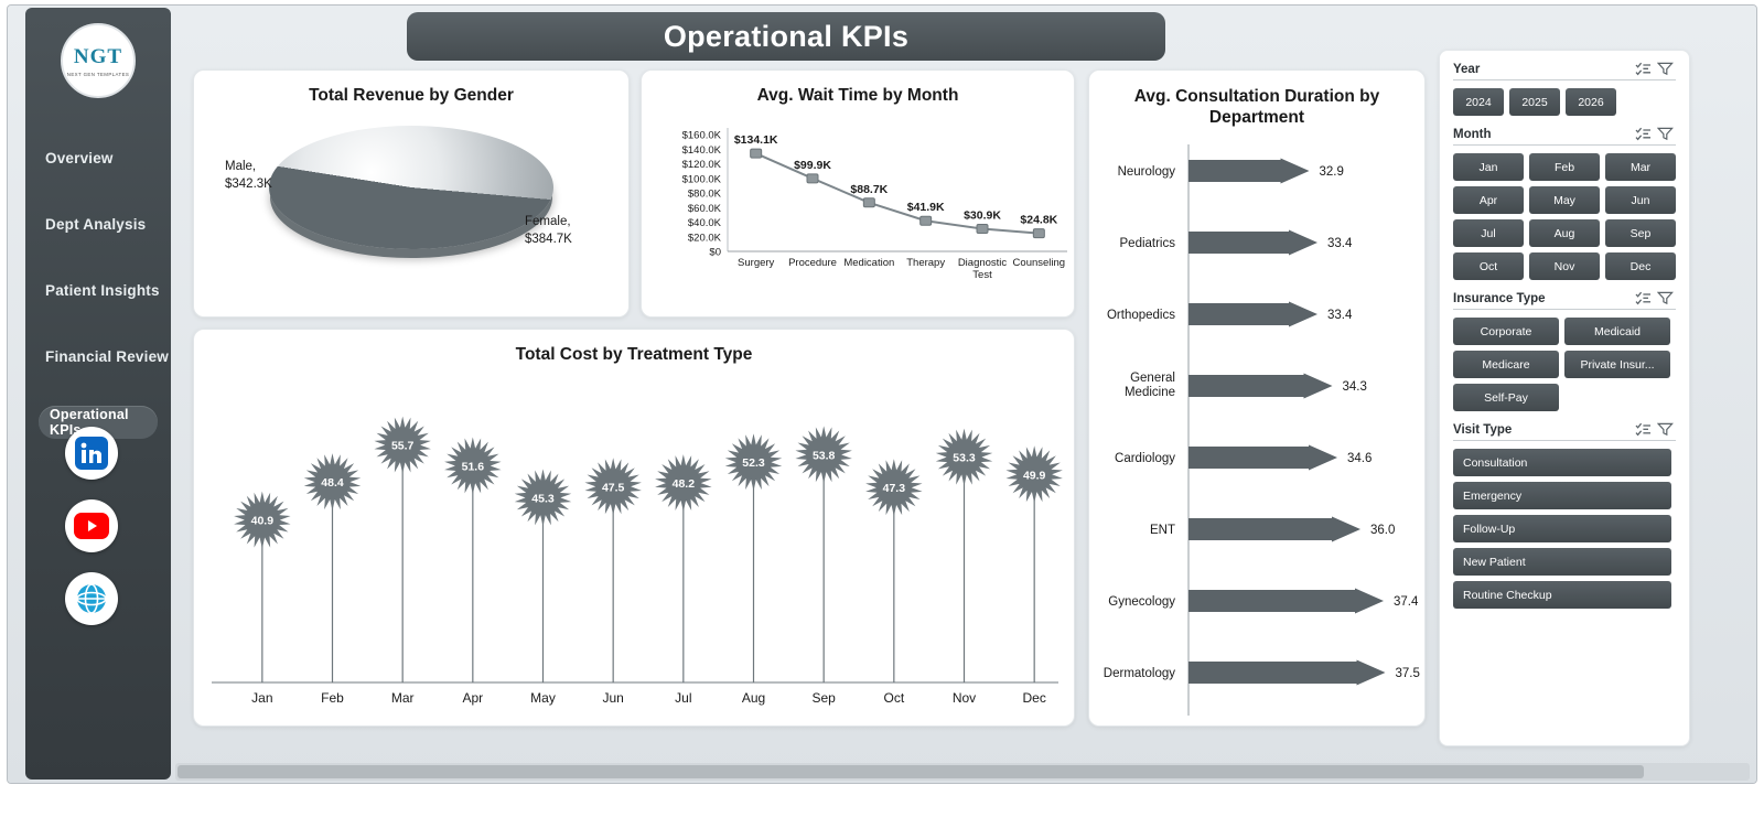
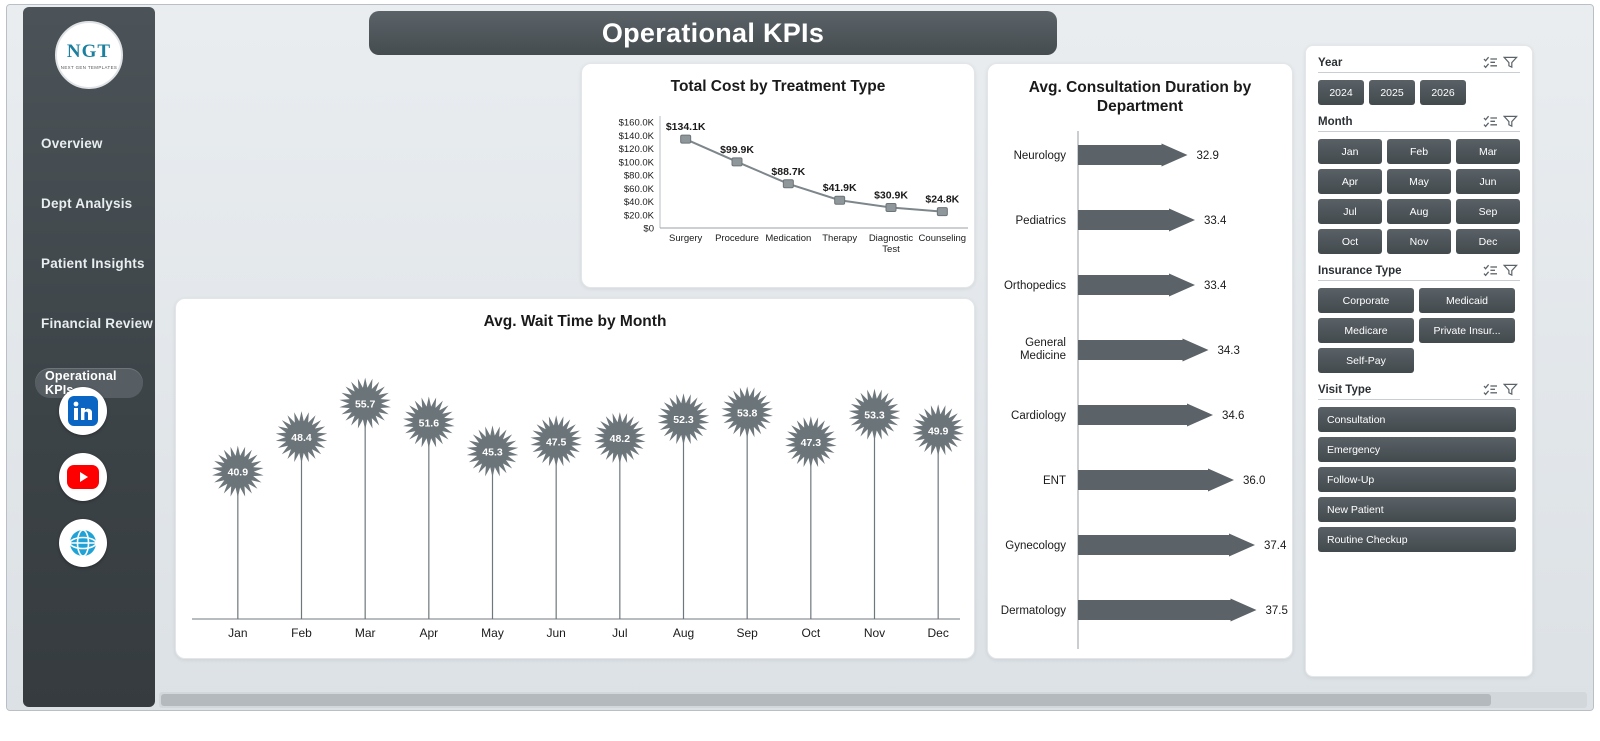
  NGT
  Overview
  Dept Analysis
  Patient Insights
  Financial Review
  Operational KPI
  Operational KPIs
- Total Revenue by Gender
- Male,
- $342.3K
- Female,
- $384.7K
- Avg. Wait Time by Month
+ Total Cost by Treatment Type
  $160.0K
  $140.0K
  $120.0K
  $100.0K
  $80.0K
  $60.0K
  $40.0K
  $20.0K
  $0
  $134.1K
  $99.9K
  $88.7K
  $41.9K
  $30.9K
  $24.8K
  Surgery
  Procedure
  Medication
  Therapy
  Diagnostic
  Test
  Counseling
  Avg. Consultation Duration by Department
  Neurology
  32.9
  Pediatrics
  33.4
  Orthopedics
  33.4
  General
  Medicine
  34.3
  Cardiology
  34.6
  ENT
  36.0
  Gynecology
  37.4
  Dermatology
  37.5
- Total Cost by Treatment Type
+ Avg. Wait Time by Month
  40.9
  Jan
  48.4
  Feb
  55.7
  Mar
  51.6
  Apr
  45.3
  May
  47.5
  Jun
  48.2
  Jul
  52.3
  Aug
  53.8
  Sep
  47.3
  Oct
  53.3
  Nov
  49.9
  Dec
  Year
  2024
  2025
  2026
  Month
  Jan
  Feb
  Mar
  Apr
  May
  Jun
  Jul
  Aug
  Sep
  Oct
  Nov
  Dec
  Insurance Type
  Corporate
  Medicaid
  Medicare
  Private Insur...
  Self-Pay
  Visit Type
  Consultation
  Emergency
  Follow-Up
  New Patient
  Routine Checkup
